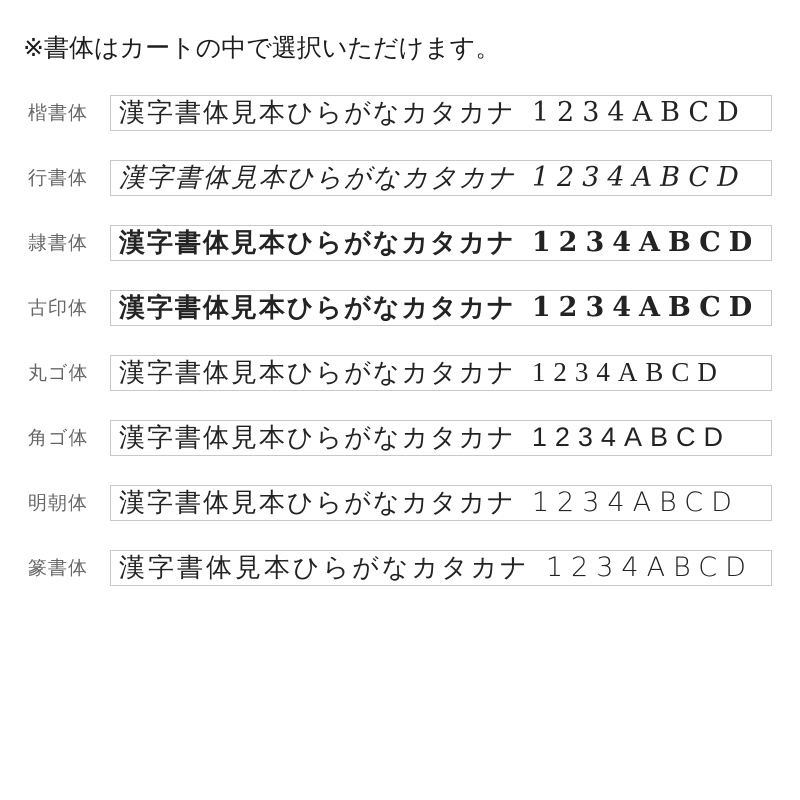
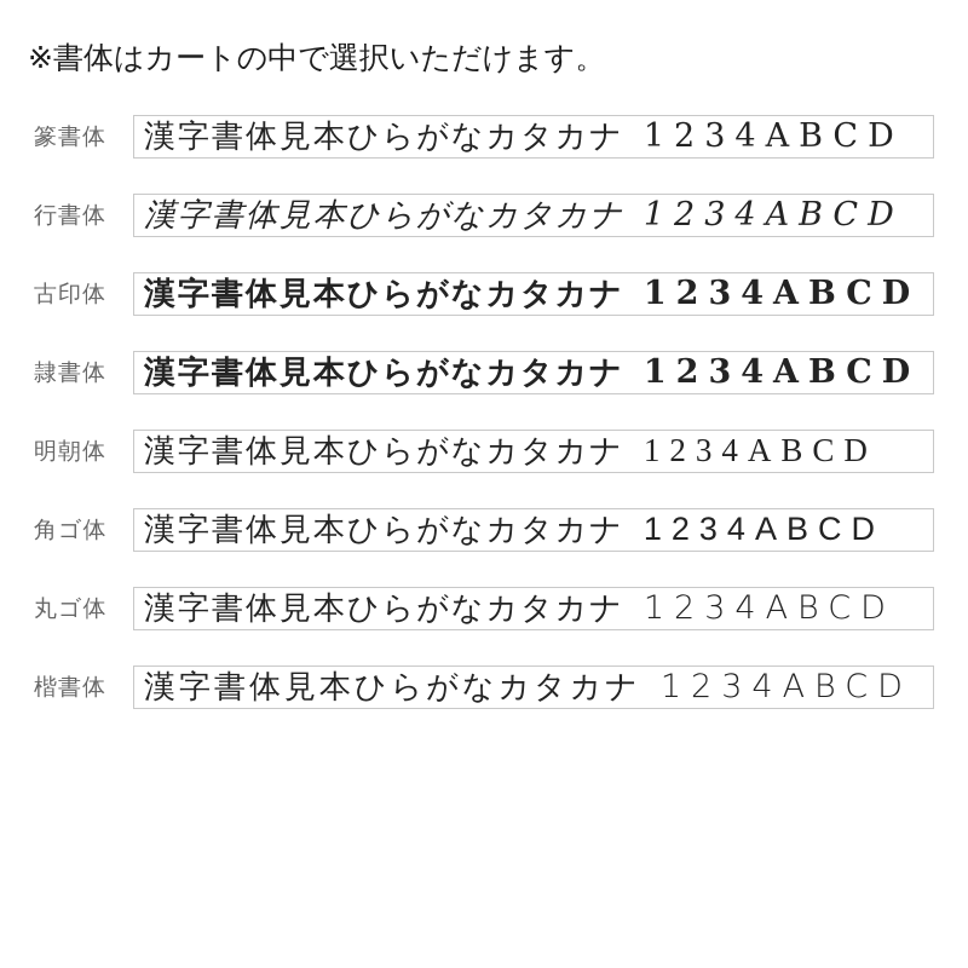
  ※書体はカートの中で選択いただけます。
- 楷書体
+ 篆書体
  漢字書体見本ひらがなカタカナ
  1234ABCD
  行書体
  漢字書体見本ひらがなカタカナ
  1234ABCD
- 隷書体
+ 古印体
  漢字書体見本ひらがなカタカナ
  1234ABCD
- 古印体
+ 隷書体
  漢字書体見本ひらがなカタカナ
  1234ABCD
- 丸ゴ体
+ 明朝体
  漢字書体見本ひらがなカタカナ
  1234ABCD
  角ゴ体
  漢字書体見本ひらがなカタカナ
  1234ABCD
- 明朝体
+ 丸ゴ体
  漢字書体見本ひらがなカタカナ
  1234ABCD
- 篆書体
+ 楷書体
  漢字書体見本ひらがなカタカナ
  1234ABCD
